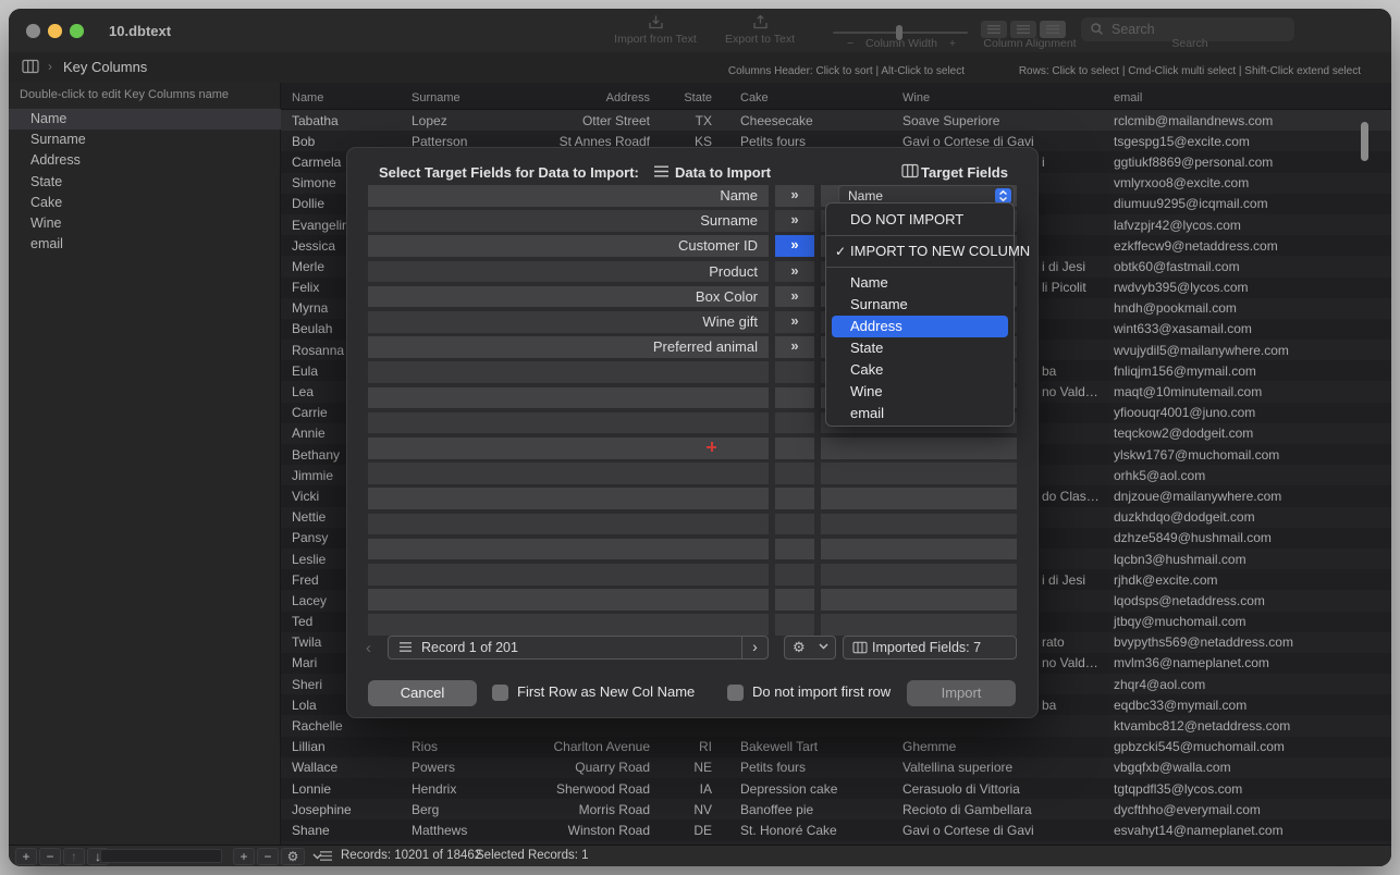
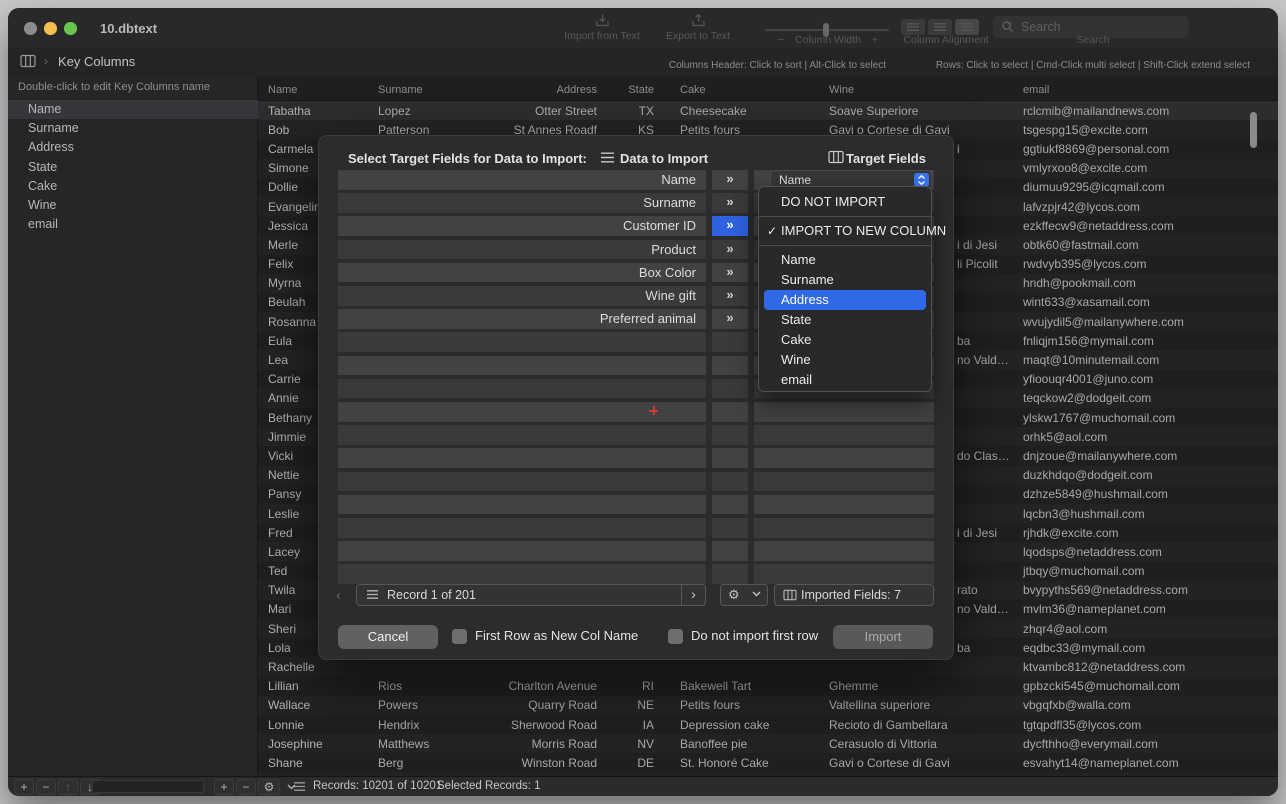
  10.dbtext
  Import from Text
  Export to Text
  − Column Width +
  Column Alignment
  Search
  Search
  ›
  Key Columns
  Columns Header: Click to sort | Alt-Click to select
  Rows: Click to select | Cmd-Click multi select | Shift-Click extend select
  Double-click to edit Key Columns name
  Name
  Surname
  Address
  State
  Cake
  Wine
  email
  Name
  Surname
  Address
  State
  Cake
  Wine
  email
  Tabatha
  Lopez
  Otter Street
  TX
  Cheesecake
  Soave Superiore
  rclcmib@mailandnews.com
  Bob
  Patterson
  St Annes Roadf
  KS
  Petits fours
  Gavi o Cortese di Gavi
  tsgespg15@excite.com
  Carmela
  i
  ggtiukf8869@personal.com
  Simone
  vmlyrxoo8@excite.com
  Dollie
  diumuu9295@icqmail.com
  Evangeli
  lafvzpjr42@lycos.com
  Jessica
  ezkffecw9@netaddress.com
  Merle
  i di Jesi
  obtk60@fastmail.com
  Felix
  li Picolit
  rwdvyb395@lycos.com
  Myrna
  hndh@pookmail.com
  Beulah
  wint633@xasamail.com
  Rosanna
  wvujydil5@mailanywhere.com
  Eula
  ba
  fnliqjm156@mymail.com
  Lea
  no Vald…
  maqt@10minutemail.com
  Carrie
  yfioouqr4001@juno.com
  Annie
  teqckow2@dodgeit.com
  Bethany
  ylskw1767@muchomail.com
  Jimmie
  orhk5@aol.com
  Vicki
  do Clas…
  dnjzoue@mailanywhere.com
  Nettie
  duzkhdqo@dodgeit.com
  Pansy
  dzhze5849@hushmail.com
  Leslie
  lqcbn3@hushmail.com
  Fred
  i di Jesi
  rjhdk@excite.com
  Lacey
  lqodsps@netaddress.com
  Ted
  jtbqy@muchomail.com
  Twila
  rato
  bvypyths569@netaddress.com
  Mari
  no Vald…
  mvlm36@nameplanet.com
  Sheri
  zhqr4@aol.com
  Lola
  ba
  eqdbc33@mymail.com
  Rachelle
  ktvambc812@netaddress.com
  Lillian
  Rios
  Charlton Avenue
  RI
  Bakewell Tart
  Ghemme
  gpbzcki545@muchomail.com
  Wallace
  Powers
  Quarry Road
  NE
  Petits fours
  Valtellina superiore
  vbgqfxb@walla.com
  Lonnie
  Hendrix
  Sherwood Road
  IA
  Depression cake
- Cerasuolo di Vittoria
+ Recioto di Gambellara
  tgtqpdfl35@lycos.com
  Josephine
- Berg
+ Matthews
  Morris Road
  NV
  Banoffee pie
- Recioto di Gambellara
+ Cerasuolo di Vittoria
  dycfthho@everymail.com
  Shane
- Matthews
+ Berg
  Winston Road
  DE
  St. Honoré Cake
  Gavi o Cortese di Gavi
  esvahyt14@nameplanet.com
  +
  −
  ↑
  ↓
  +
  −
  ⚙
- Records: 10201 of 18462
+ Records: 10201 of 10201
  Selected Records: 1
  Select Target Fields for Data to Import:
  Data to Import
  Target Fields
  Name
  »
  Surname
  »
  Customer ID
  »
  Product
  »
  Box Color
  »
  Wine gift
  »
  Preferred animal
  »
  Name
  DO NOT IMPORT
  ✓
  IMPORT TO NEW COLUMN
  Name
  Surname
  Address
  State
  Cake
  Wine
  email
  ‹
  Record 1 of 201
  ›
  ⚙
  Imported Fields: 7
  Cancel
  First Row as New Col Name
  Do not import first row
  Import
